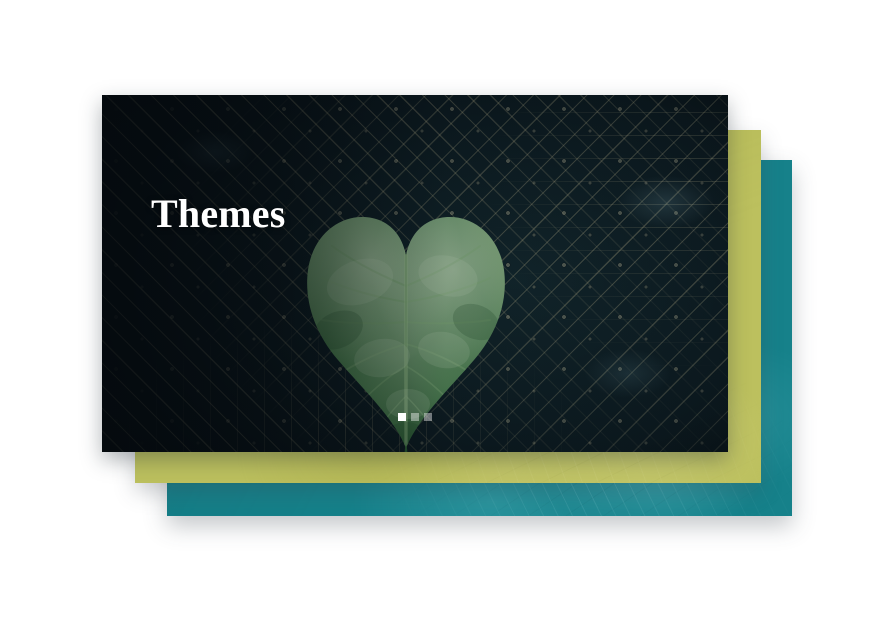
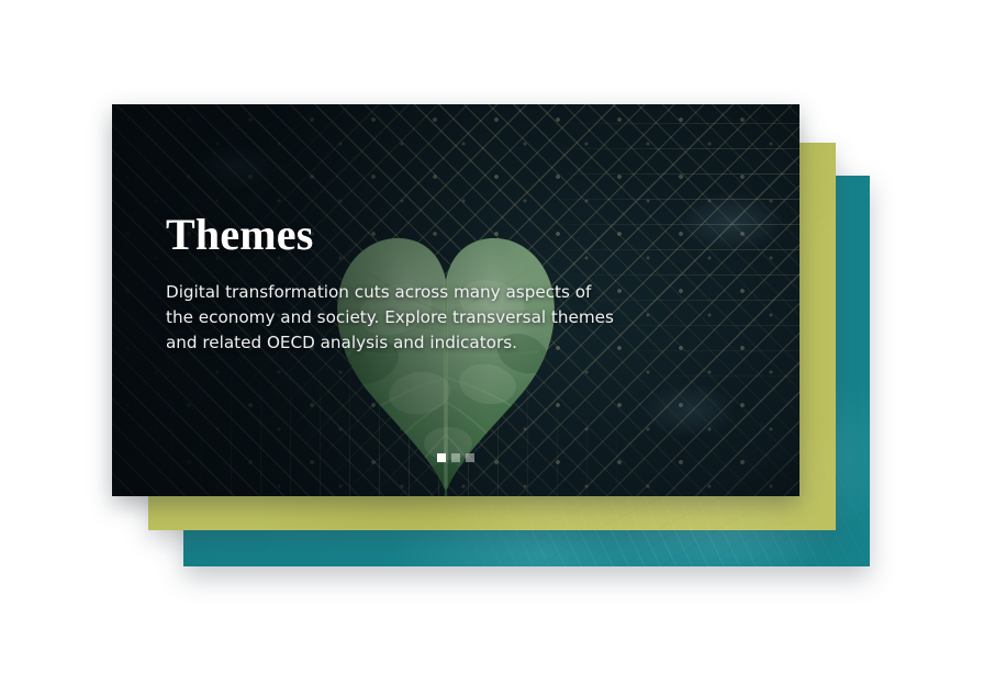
  Themes
+ Digital transformation cuts across many aspects of the economy and society. Explore transversal themes and related OECD analysis and indicators.
